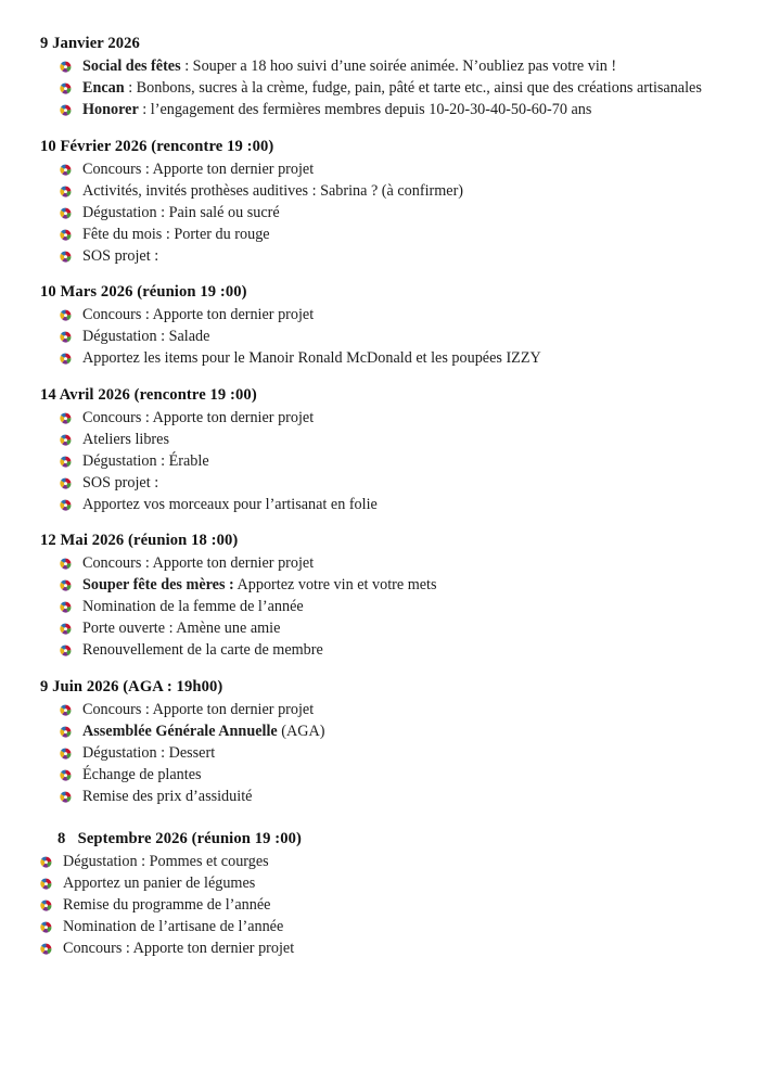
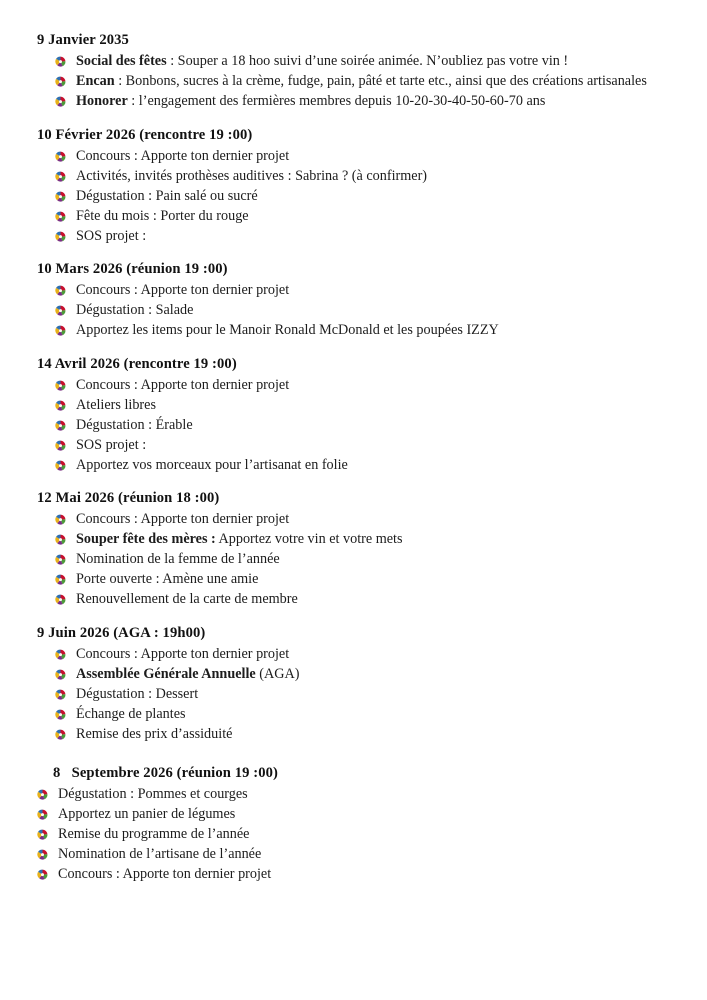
- 9 Janvier 2026
+ 9 Janvier 2035
  Social des fêtes : Souper a 18 hoo suivi d’une soirée animée. N’oubliez pas votre vin !
  Encan : Bonbons, sucres à la crème, fudge, pain, pâté et tarte etc., ainsi que des créations artisanales
  Honorer : l’engagement des fermières membres depuis 10-20-30-40-50-60-70 ans
  10 Février 2026 (rencontre 19 :00)
  Concours : Apporte ton dernier projet
  Activités, invités prothèses auditives : Sabrina ? (à confirmer)
  Dégustation : Pain salé ou sucré
  Fête du mois : Porter du rouge
  SOS projet :
  10 Mars 2026 (réunion 19 :00)
  Concours : Apporte ton dernier projet
  Dégustation : Salade
  Apportez les items pour le Manoir Ronald McDonald et les poupées IZZY
  14 Avril 2026 (rencontre 19 :00)
  Concours : Apporte ton dernier projet
  Ateliers libres
  Dégustation : Érable
  SOS projet :
  Apportez vos morceaux pour l’artisanat en folie
  12 Mai 2026 (réunion 18 :00)
  Concours : Apporte ton dernier projet
  Souper fête des mères : Apportez votre vin et votre mets
  Nomination de la femme de l’année
  Porte ouverte : Amène une amie
  Renouvellement de la carte de membre
  9 Juin 2026 (AGA : 19h00)
  Concours : Apporte ton dernier projet
  Assemblée Générale Annuelle (AGA)
  Dégustation : Dessert
  Échange de plantes
  Remise des prix d’assiduité
  8 Septembre 2026 (réunion 19 :00)
  Dégustation : Pommes et courges
  Apportez un panier de légumes
  Remise du programme de l’année
  Nomination de l’artisane de l’année
  Concours : Apporte ton dernier projet
